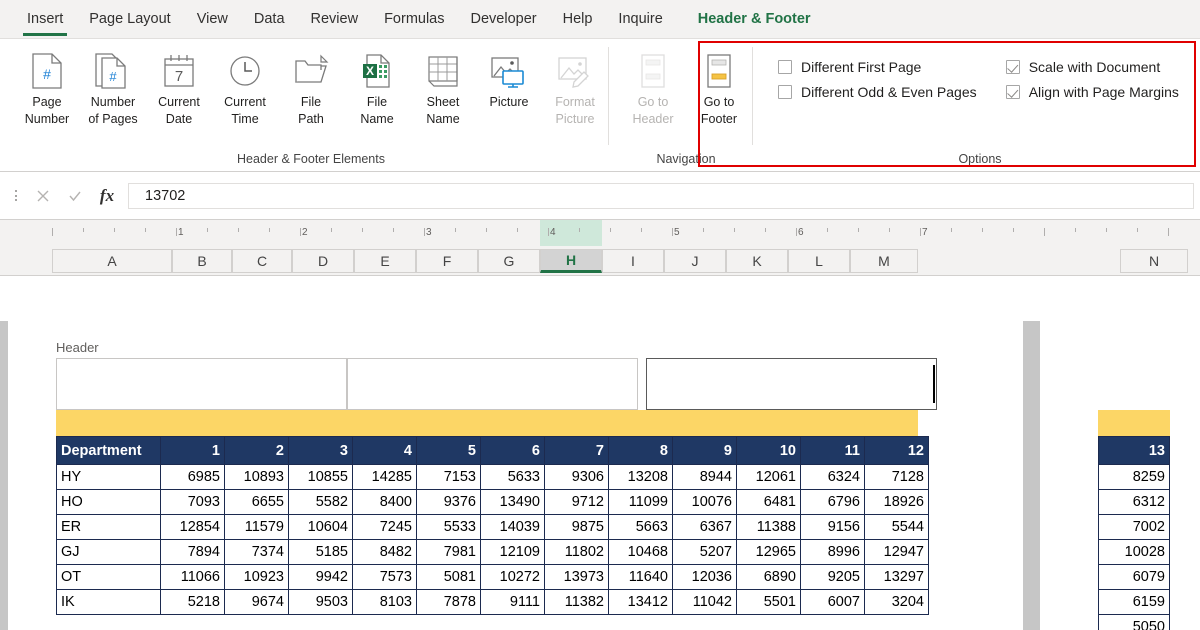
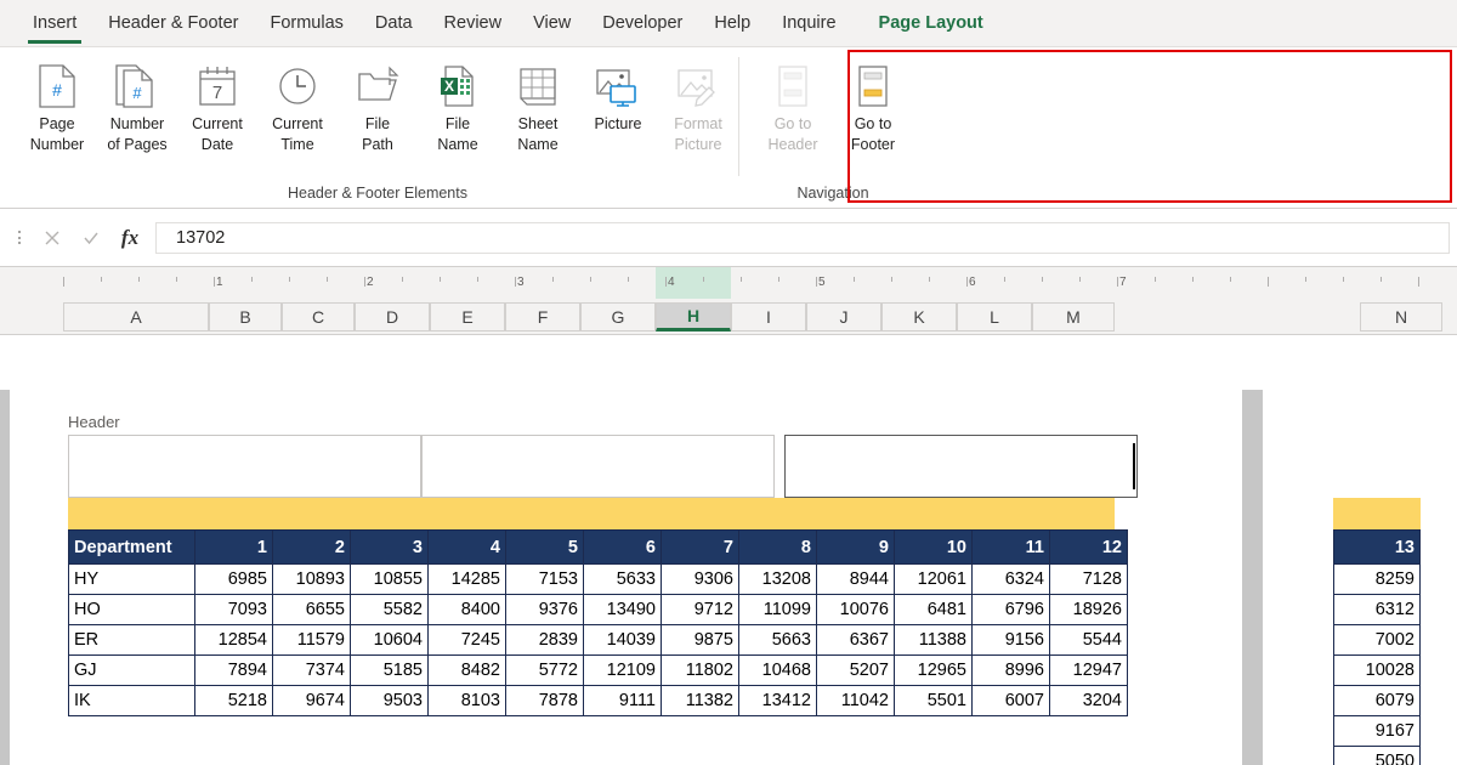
  Insert
- Page Layout
+ Header & Footer
- View
+ Formulas
  Data
  Review
- Formulas
+ View
  Developer
  Help
  Inquire
- Header & Footer
+ Page Layout
  #
  Page
  Number
  #
  Number
  of Pages
  7
  Current
  Date
  Current
  Time
  File
  Path
  X
  File
  Name
  Sheet
  Name
  Picture
  Format
  Picture
  Header & Footer Elements
  Go to
  Header
  Go to
  Footer
  Navigation
- Different First Page
- Scale with Document
- Different Odd & Even Pages
- Align with Page Margins
- Options
  fx
  13702
  1
  2
  3
  4
  5
  6
  7
  A
  B
  C
  D
  E
  F
  G
  H
  I
  J
  K
  L
  M
  N
  Header
  Department	1	2	3	4	5	6	7	8	9	10	11	12
  HY	6985	10893	10855	14285	7153	5633	9306	13208	8944	12061	6324	7128
  HO	7093	6655	5582	8400	9376	13490	9712	11099	10076	6481	6796	18926
- ER	12854	11579	10604	7245	5533	14039	9875	5663	6367	11388	9156	5544
+ ER	12854	11579	10604	7245	2839	14039	9875	5663	6367	11388	9156	5544
- GJ	7894	7374	5185	8482	7981	12109	11802	10468	5207	12965	8996	12947
+ GJ	7894	7374	5185	8482	5772	12109	11802	10468	5207	12965	8996	12947
- OT	11066	10923	9942	7573	5081	10272	13973	11640	12036	6890	9205	13297
  IK	5218	9674	9503	8103	7878	9111	11382	13412	11042	5501	6007	3204
  13
  8259
  6312
  7002
  10028
  6079
- 6159
+ 9167
  5050
